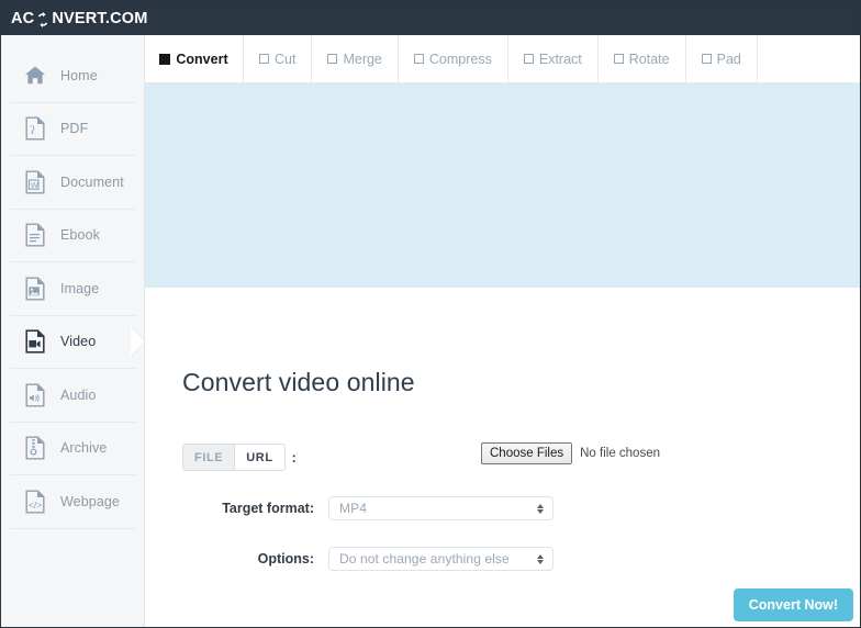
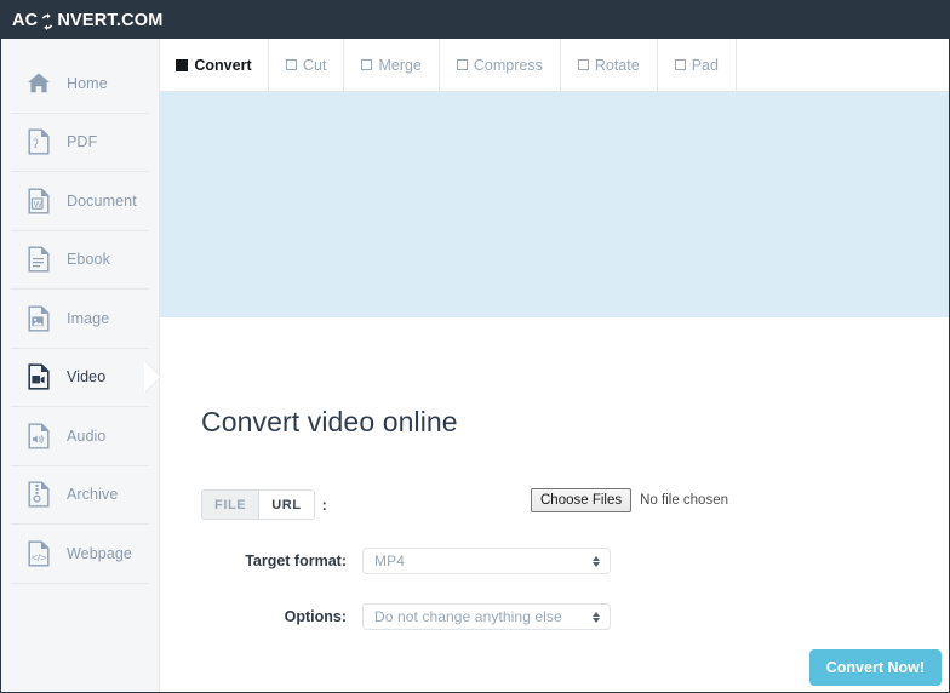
  AC
  NVERT.COM
  Home
  ʔ
  PDF
  W
  Document
  Ebook
  Image
  Video
  Audio
  Archive
  </>
  Webpage
  Convert
  Cut
  Merge
  Compress
- Extract
  Rotate
  Pad
  Convert video online
  FILE
  URL
  :
  Choose Files
  No file chosen
  Target format:
  MP4
  Options:
  Do not change anything else
  Convert Now!
